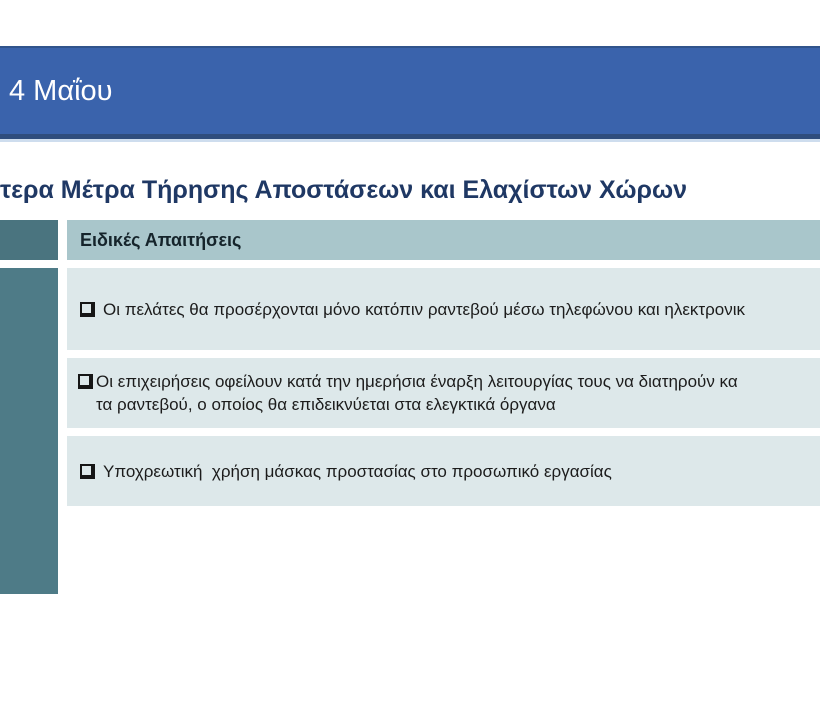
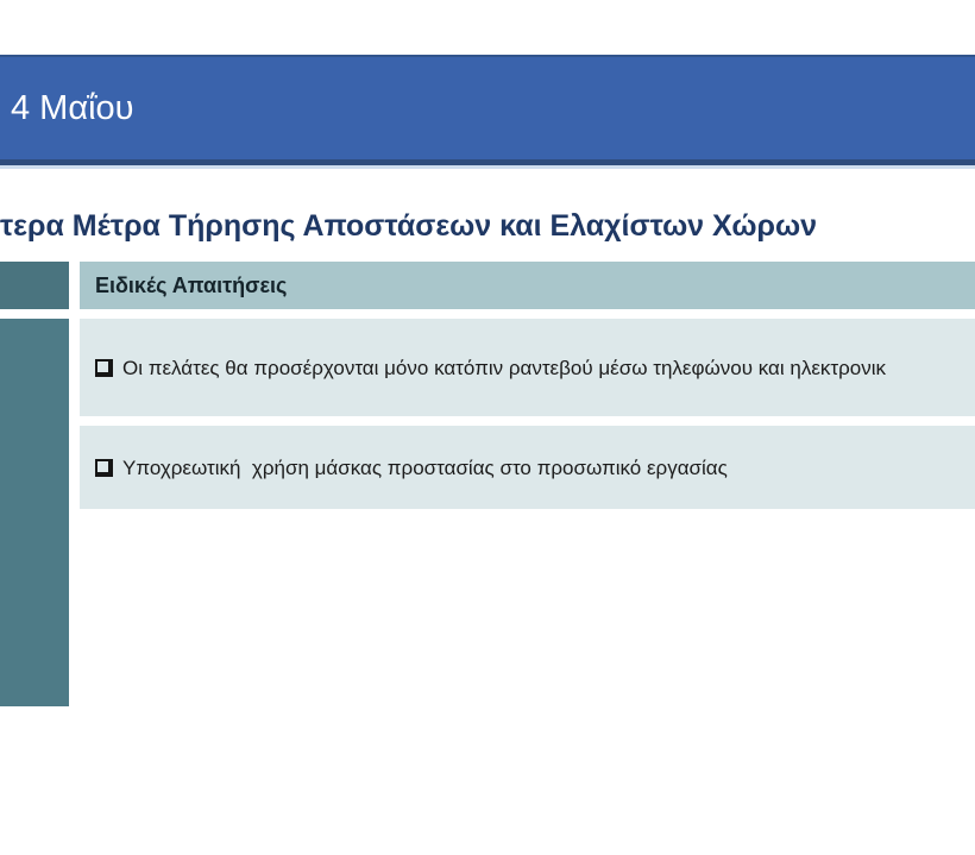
  4 Μαΐου
  τερα Μέτρα Τήρησης Αποστάσεων και Ελαχίστων Χώρων
  Ειδικές Απαιτήσεις
  Οι πελάτες θα προσέρχονται μόνο κατόπιν ραντεβού μέσω τηλεφώνου και ηλεκτρονικ
- Οι επιχειρήσεις οφείλουν κατά την ημερήσια έναρξη λειτουργίας τους να διατηρούν κα
- τα ραντεβού, ο οποίος θα επιδεικνύεται στα ελεγκτικά όργανα
  Υποχρεωτική χρήση μάσκας προστασίας στο προσωπικό εργασίας
